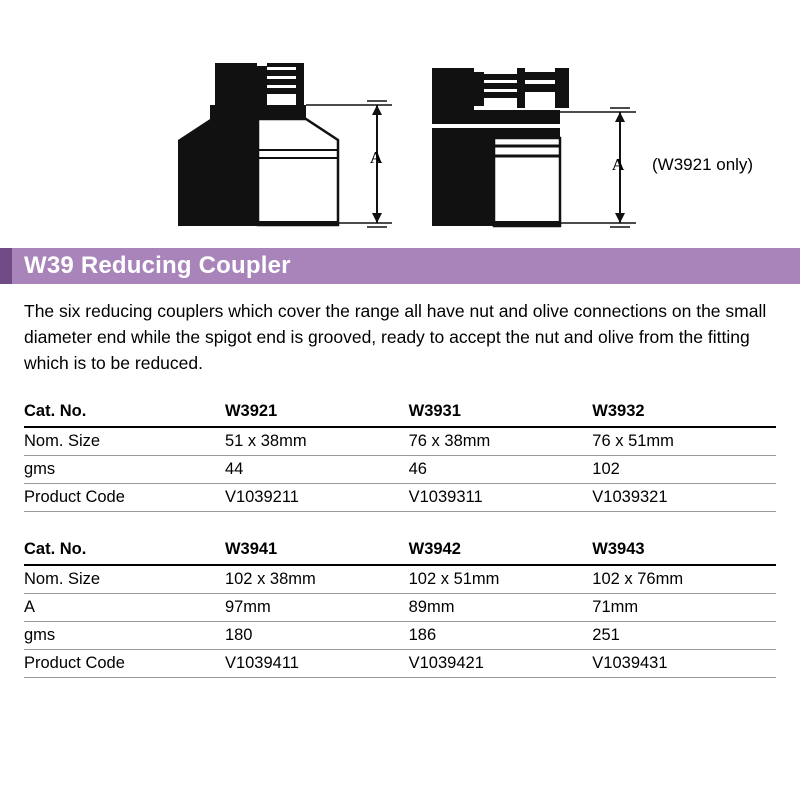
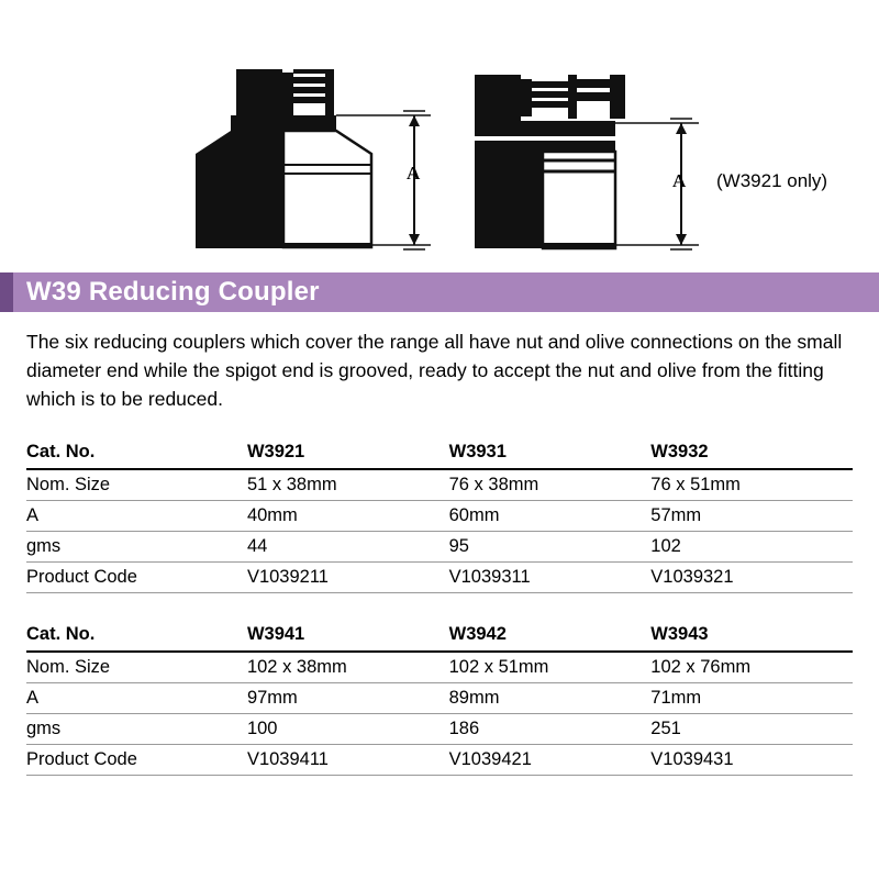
  A
  A
  (W3921 only)
  W39 Reducing Coupler
  The six reducing couplers which cover the range all have nut and olive connections on the small diameter end while the spigot end is grooved, ready to accept the nut and olive from the fitting which is to be reduced.
  Cat. No.	W3921	W3931	W3932
  Nom. Size	51 x 38mm	76 x 38mm	76 x 51mm
+ A	40mm	60mm	57mm
- gms	44	46	102
+ gms	44	95	102
  Product Code	V1039211	V1039311	V1039321
  Cat. No.	W3941	W3942	W3943
  Nom. Size	102 x 38mm	102 x 51mm	102 x 76mm
  A	97mm	89mm	71mm
- gms	180	186	251
+ gms	100	186	251
  Product Code	V1039411	V1039421	V1039431
